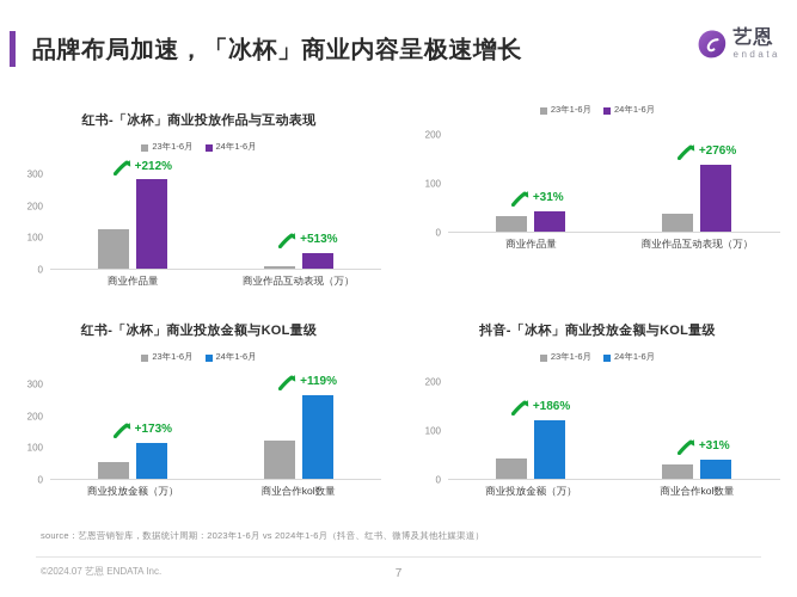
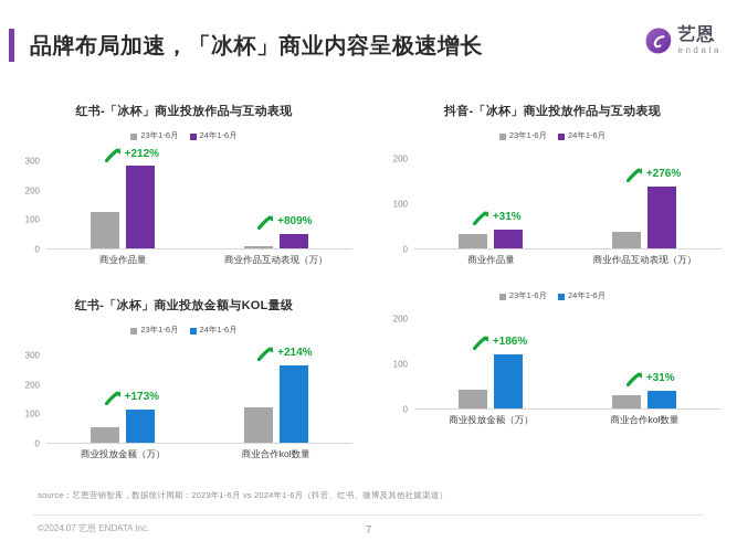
  品牌布局加速，「冰杯」商业内容呈极速增长
  艺恩
  endata
  红书-「冰杯」商业投放作品与互动表现
  23年1-6月
  24年1-6月
  0
  100
  200
  300
  商业作品量
  +212%
  商业作品互动表现（万）
- +513%
+ +809%
+ 抖音-「冰杯」商业投放作品与互动表现
  23年1-6月
  24年1-6月
  0
  100
  200
  商业作品量
  +31%
  商业作品互动表现（万）
  +276%
  红书-「冰杯」商业投放金额与KOL量级
  23年1-6月
  24年1-6月
  0
  100
  200
  300
  商业投放金额（万）
  +173%
  商业合作kol数量
- +119%
+ +214%
- 抖音-「冰杯」商业投放金额与KOL量级
  23年1-6月
  24年1-6月
  0
  100
  200
  商业投放金额（万）
  +186%
  商业合作kol数量
  +31%
  source：艺恩营销智库，数据统计周期：2023年1-6月 vs 2024年1-6月（抖音、红书、微博及其他社媒渠道）
  ©2024.07 艺恩 ENDATA Inc.
  7
